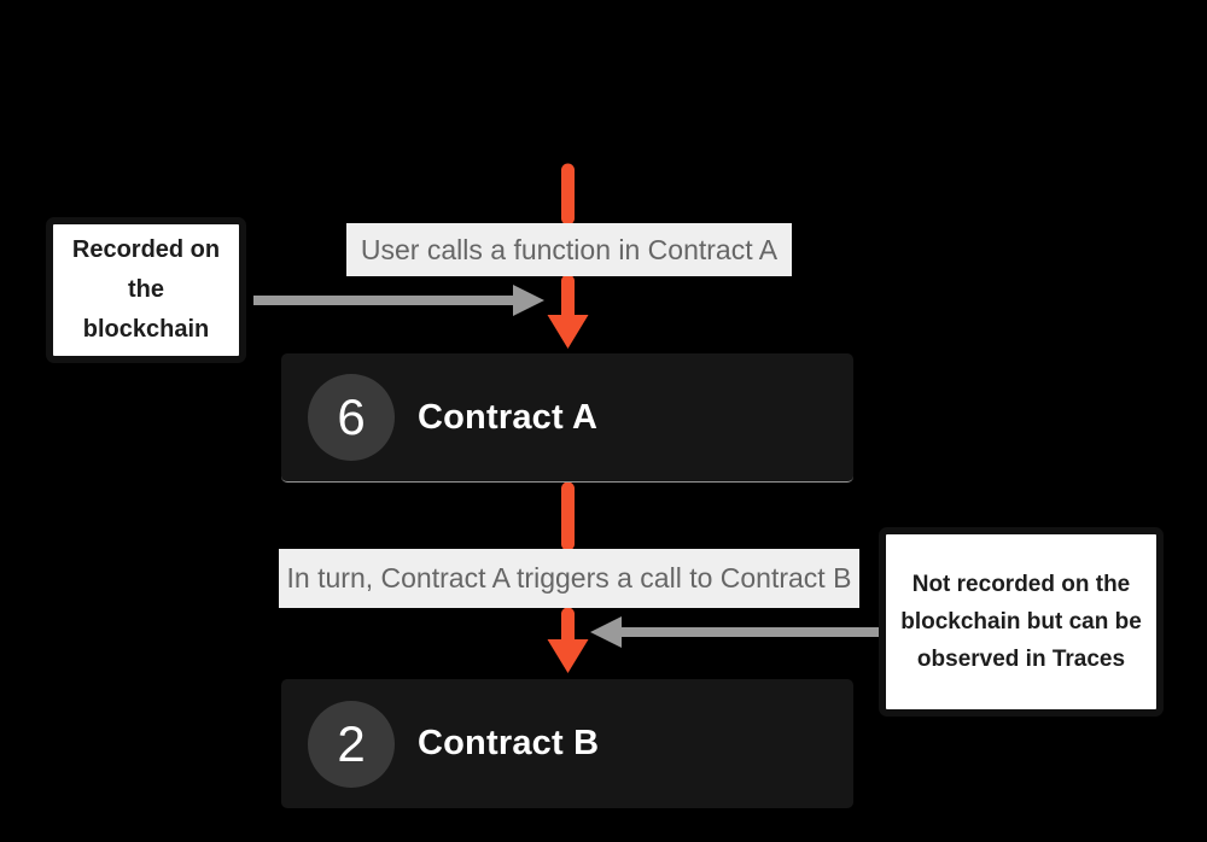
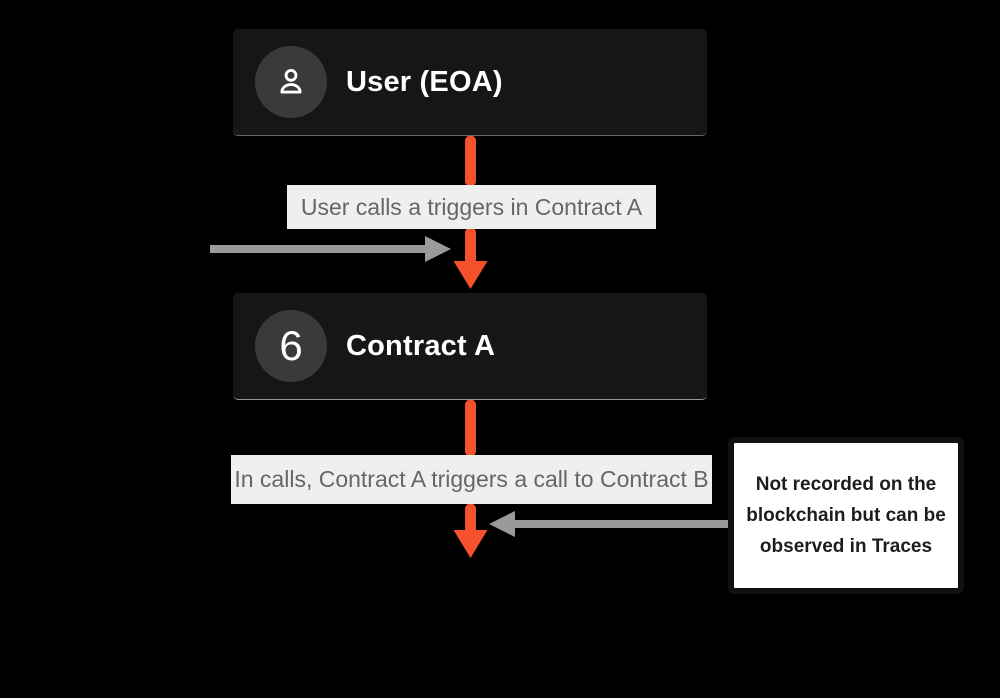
+ User (EOA)
  6
  Contract A
- 2
- Contract B
- User calls a function in Contract A
+ User calls a triggers in Contract A
- In turn, Contract A triggers a call to Contract B
+ In calls, Contract A triggers a call to Contract B
- Recorded on the blockchain
  Not recorded on the blockchain but can be observed in Traces
